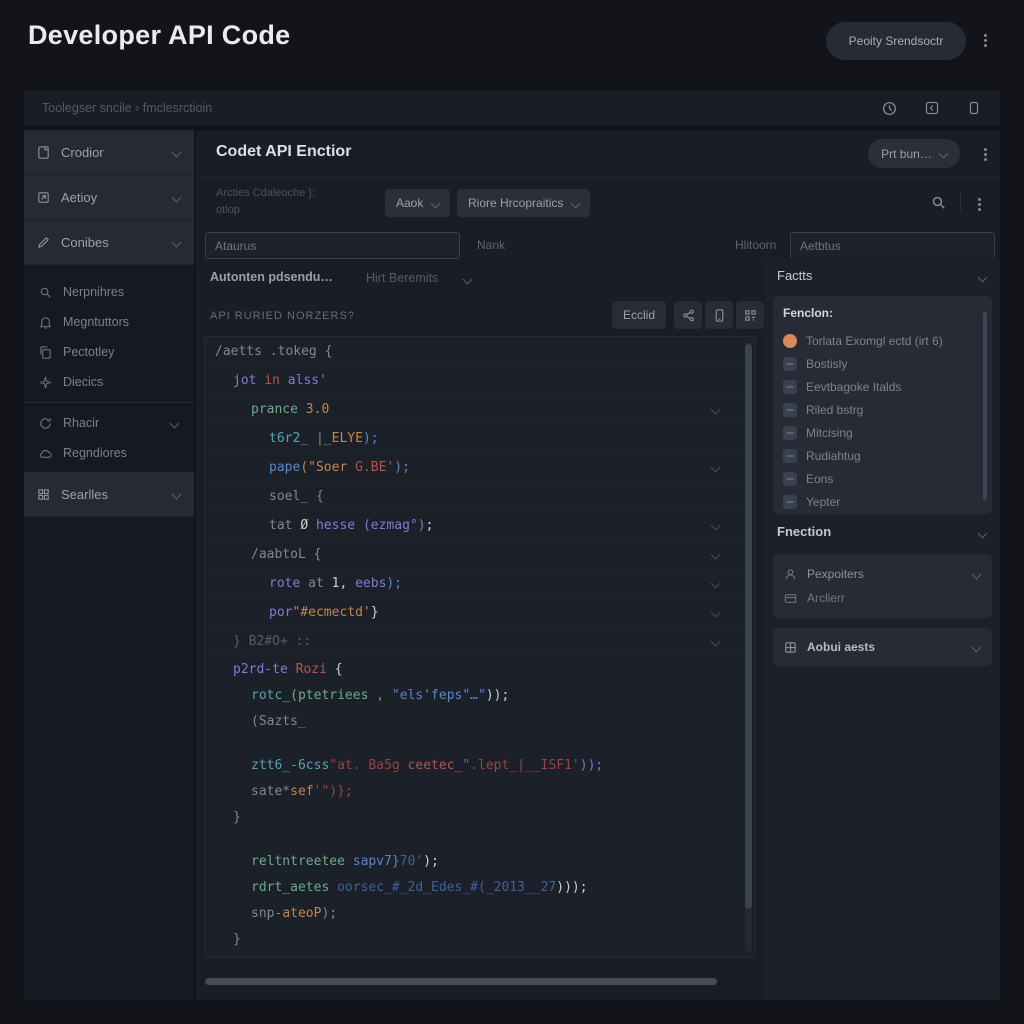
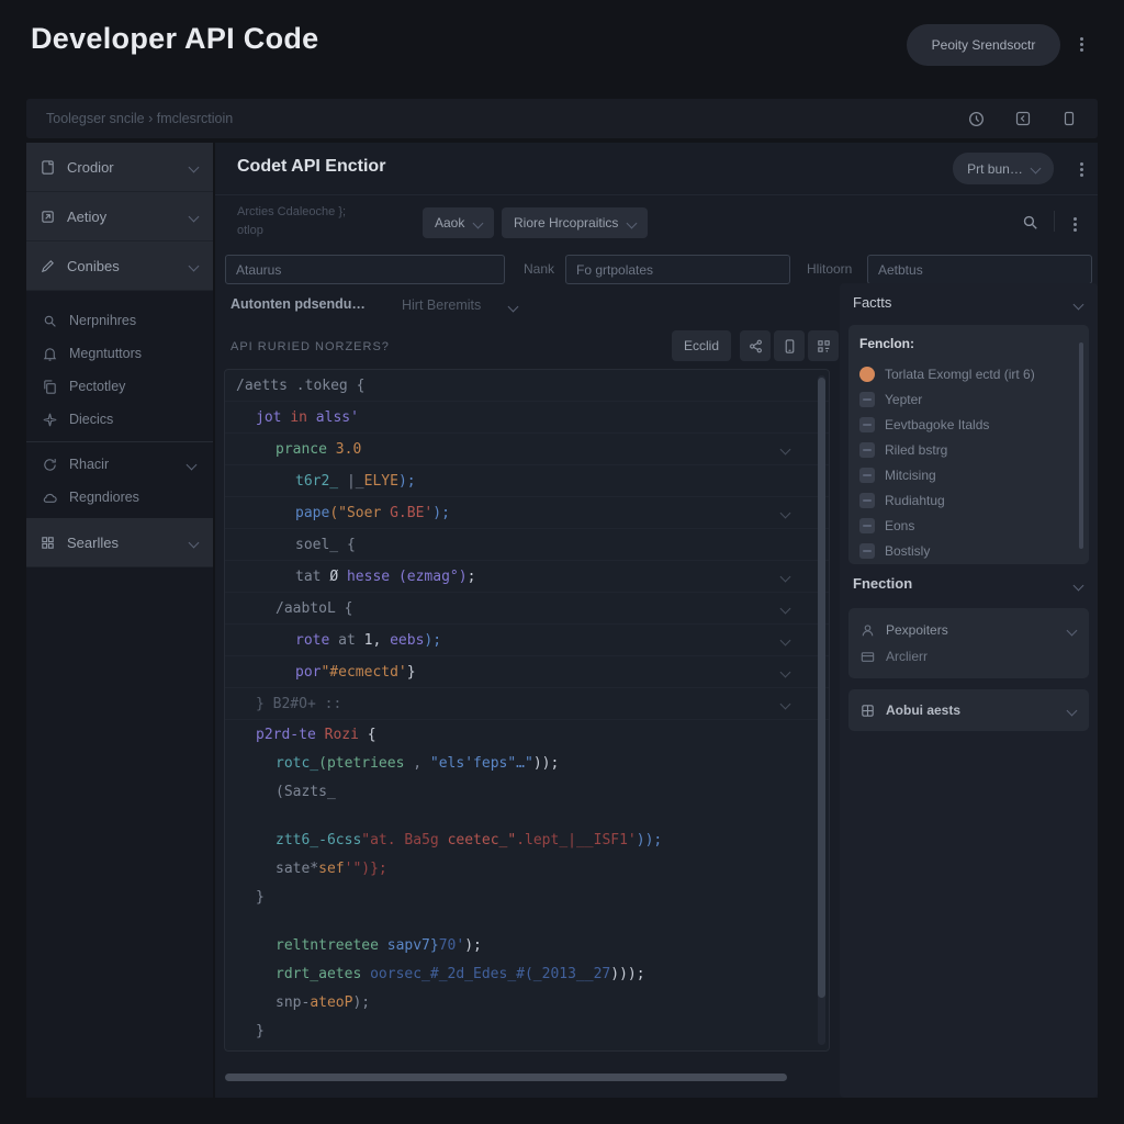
  Developer API Code
  Peoity Srendsoctr
  Toolegser sncile › fmclesrctioin
  Crodior
  Aetioy
  Conibes
  Nerpnihres
  Megntuttors
  Pectotley
  Diecics
  Rhacir
  Regndiores
  Searlles
  Codet API Enctior
  Prt bun…
  Arcties Cdaleoche };
  otlop
  Aaok
  Riore Hrcopraitics
  Ataurus
  Nank
+ Fo grtpolates
  Hlitoorn
  Aetbtus
  Autonten pdsendu…
  Hirt Beremits
  API RURIED NORZERS?
  Ecclid
  /aetts .tokeg {
  jot in alss'
  prance 3.0
  t6r2_ |_ELYE);
  pape("Soer G.BE');
  soel_ {
  tat Ø hesse (ezmag°);
  /aabtoL {
  rote at 1, eebs);
  por"#ecmectd'}
  } B2#O+ ::
  p2rd-te Rozi {
  rotc_(ptetriees , "els'feps"…"));
  (Sazts_
  ztt6_-6css"at. Ba5g ceetec_".lept_|__ISF1'));
  sate*sef'")};
  }
  reltntreetee sapv7}70');
  rdrt_aetes oorsec_#_2d_Edes_#(_2013__27)));
  snp-ateoP);
  }
  Factts
  Fenclon:
  Torlata Exomgl ectd (irt 6)
- Bostisly
+ Yepter
  Eevtbagoke Italds
  Riled bstrg
  Mitcising
  Rudiahtug
  Eons
- Yepter
+ Bostisly
  Fnection
  Pexpoiters
  Arclierr
  Aobui aests
